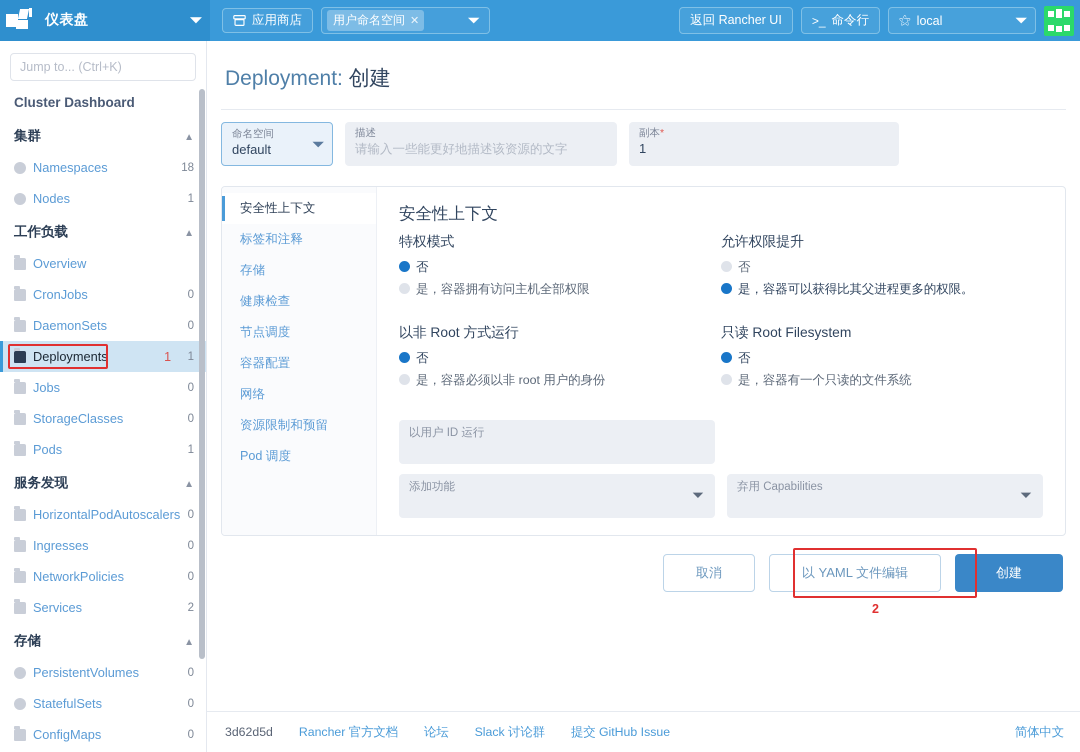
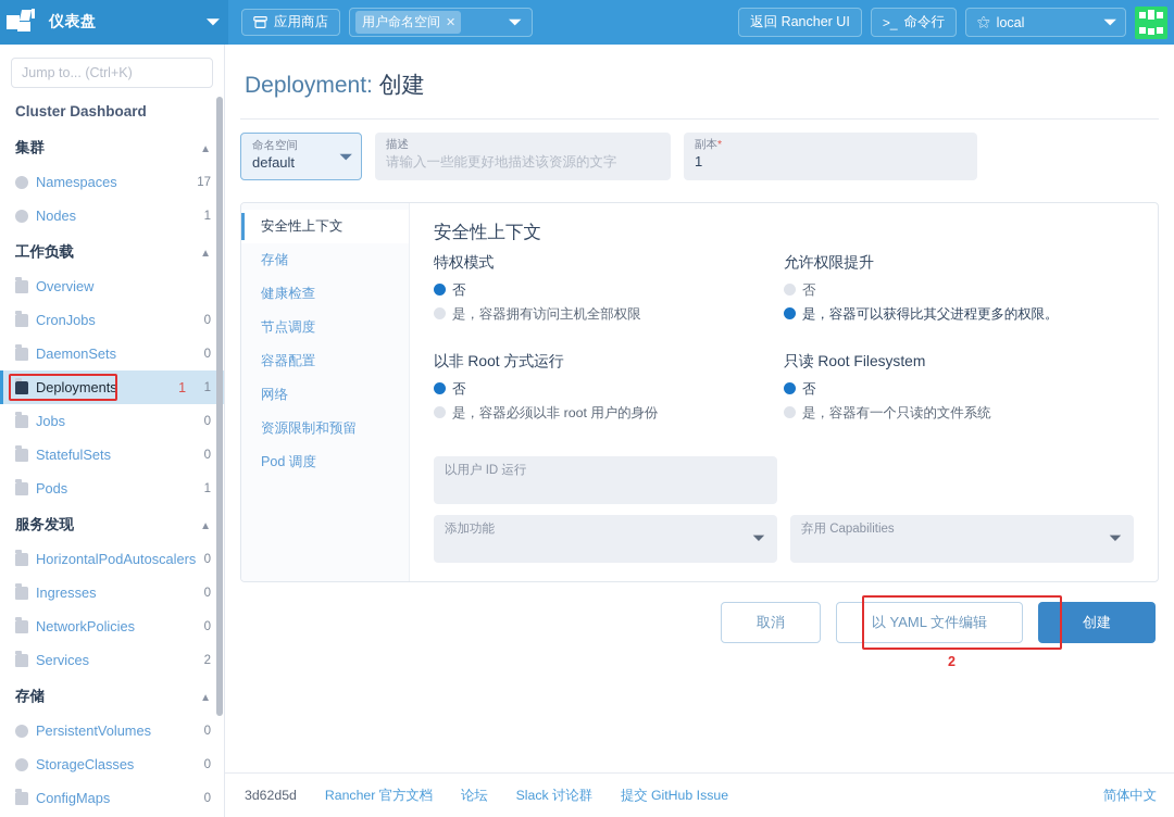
  仪表盘
  ⏷
  应用商店
  用户命名空间
  ✕
  ⏷
  返回 Rancher UI
  >_
  命令行
  ⚝
  local
  ⏷
  Jump to... (Ctrl+K)
  Cluster Dashboard
  集群
  ▲
  Namespaces
- 18
+ 17
  Nodes
  1
  工作负载
  ▲
  Overview
  CronJobs
  0
  DaemonSets
  0
  Deployments
  1
  1
  Jobs
  0
- StorageClasses
+ StatefulSets
  0
  Pods
  1
  服务发现
  ▲
  HorizontalPodAutoscalers
  0
  Ingresses
  0
  NetworkPolicies
  0
  Services
  2
  存储
  ▲
  PersistentVolumes
  0
- StatefulSets
+ StorageClasses
  0
  ConfigMaps
  0
  Deployment: 创建
  命名空间
  default
  ⏷
  描述
  请输入一些能更好地描述该资源的文字
  副本*
  1
  安全性上下文
- 标签和注释
  存储
  健康检查
  节点调度
  容器配置
  网络
  资源限制和预留
  Pod 调度
  安全性上下文
  特权模式
  否
  是，容器拥有访问主机全部权限
  允许权限提升
  否
  是，容器可以获得比其父进程更多的权限。
  以非 Root 方式运行
  否
  是，容器必须以非 root 用户的身份
  只读 Root Filesystem
  否
  是，容器有一个只读的文件系统
  以用户 ID 运行
  添加功能
  ⏷
  弃用 Capabilities
  ⏷
  取消
  以 YAML 文件编辑
  创建
  2
  3d62d5d
  Rancher 官方文档
  论坛
  Slack 讨论群
  提交 GitHub Issue
  简体中文
